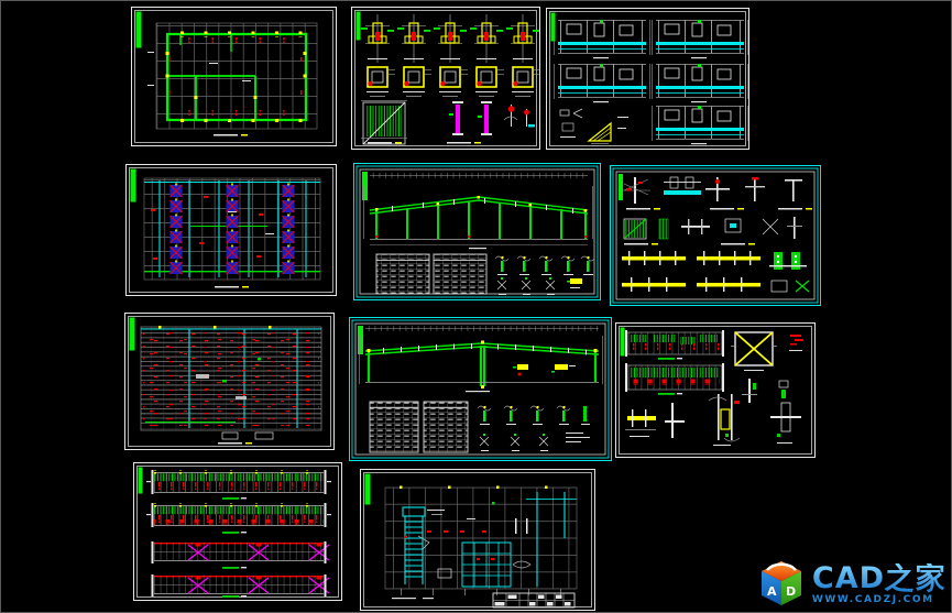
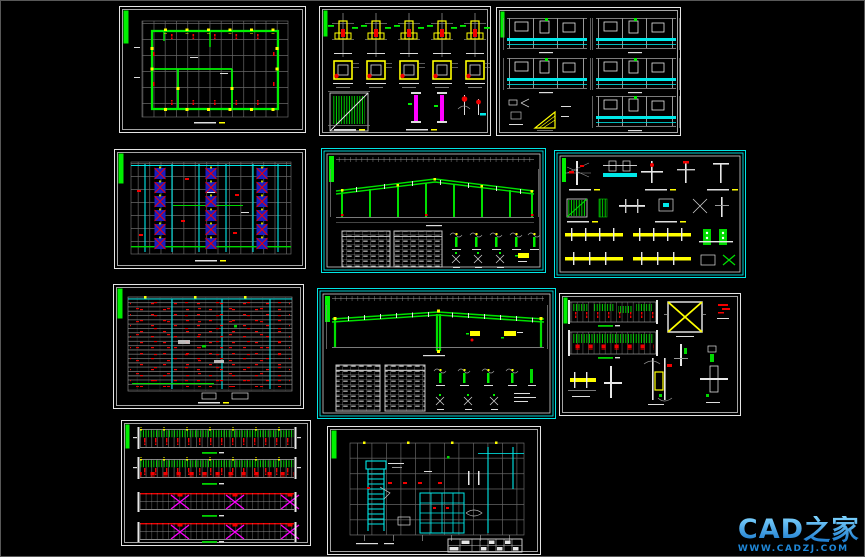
- A
- D
  CAD之家
  WWW.CADZJ.COM
